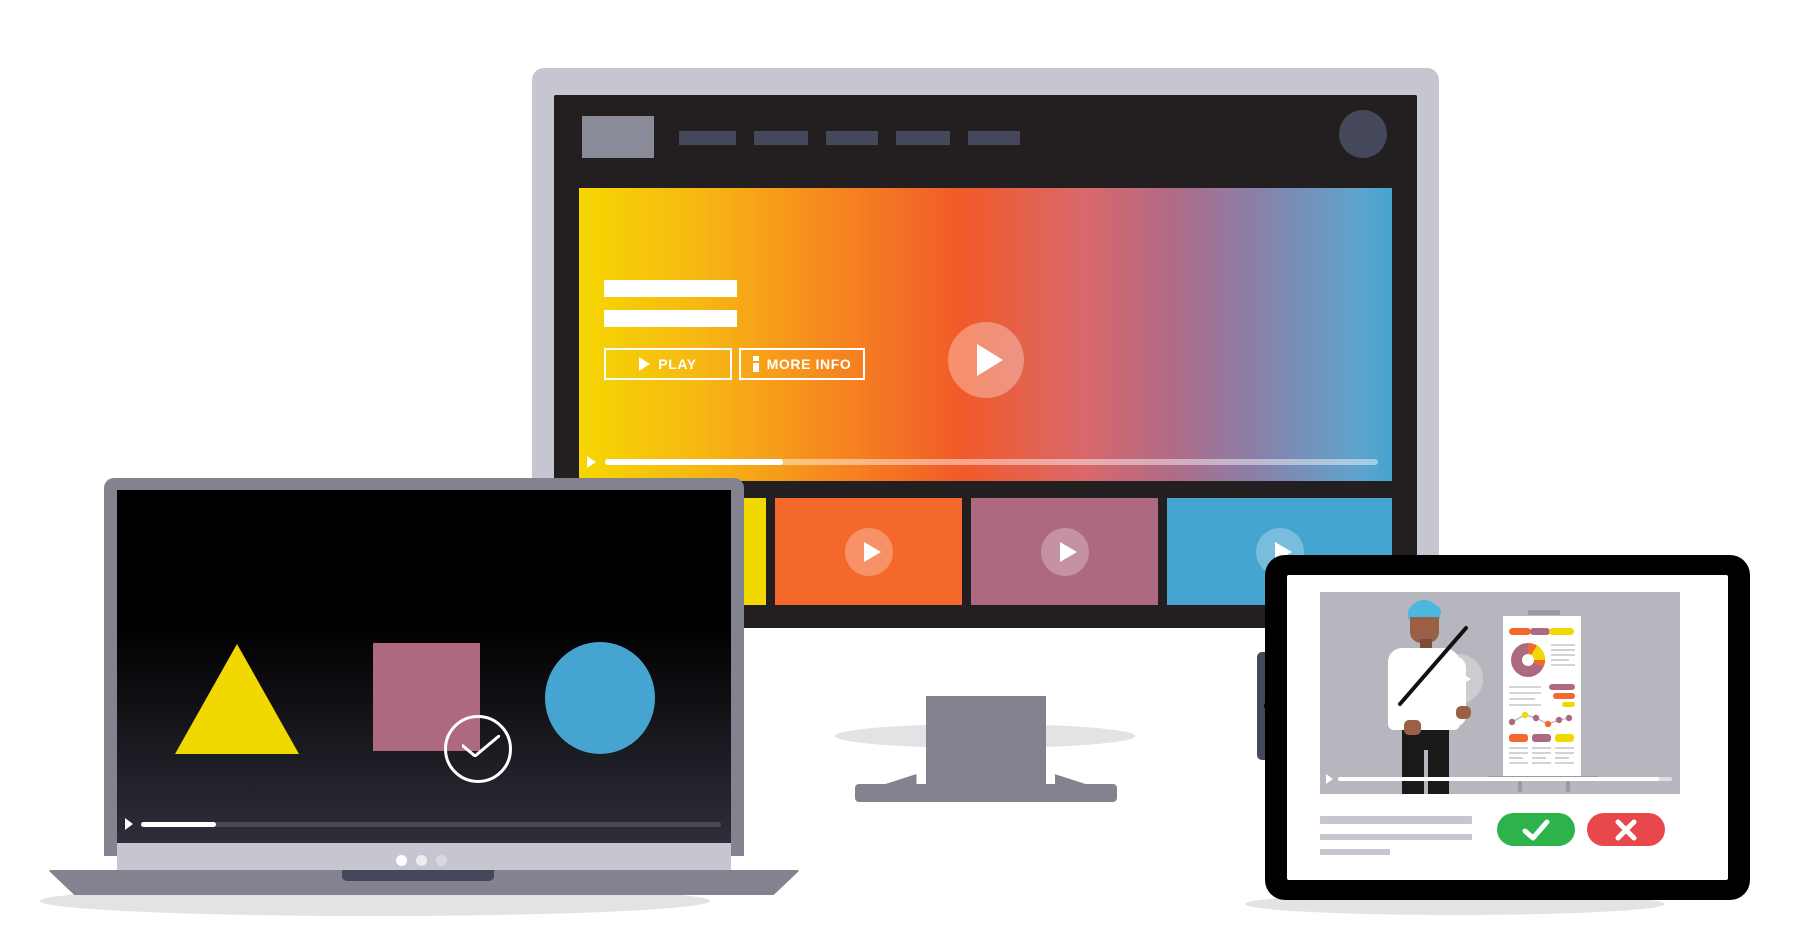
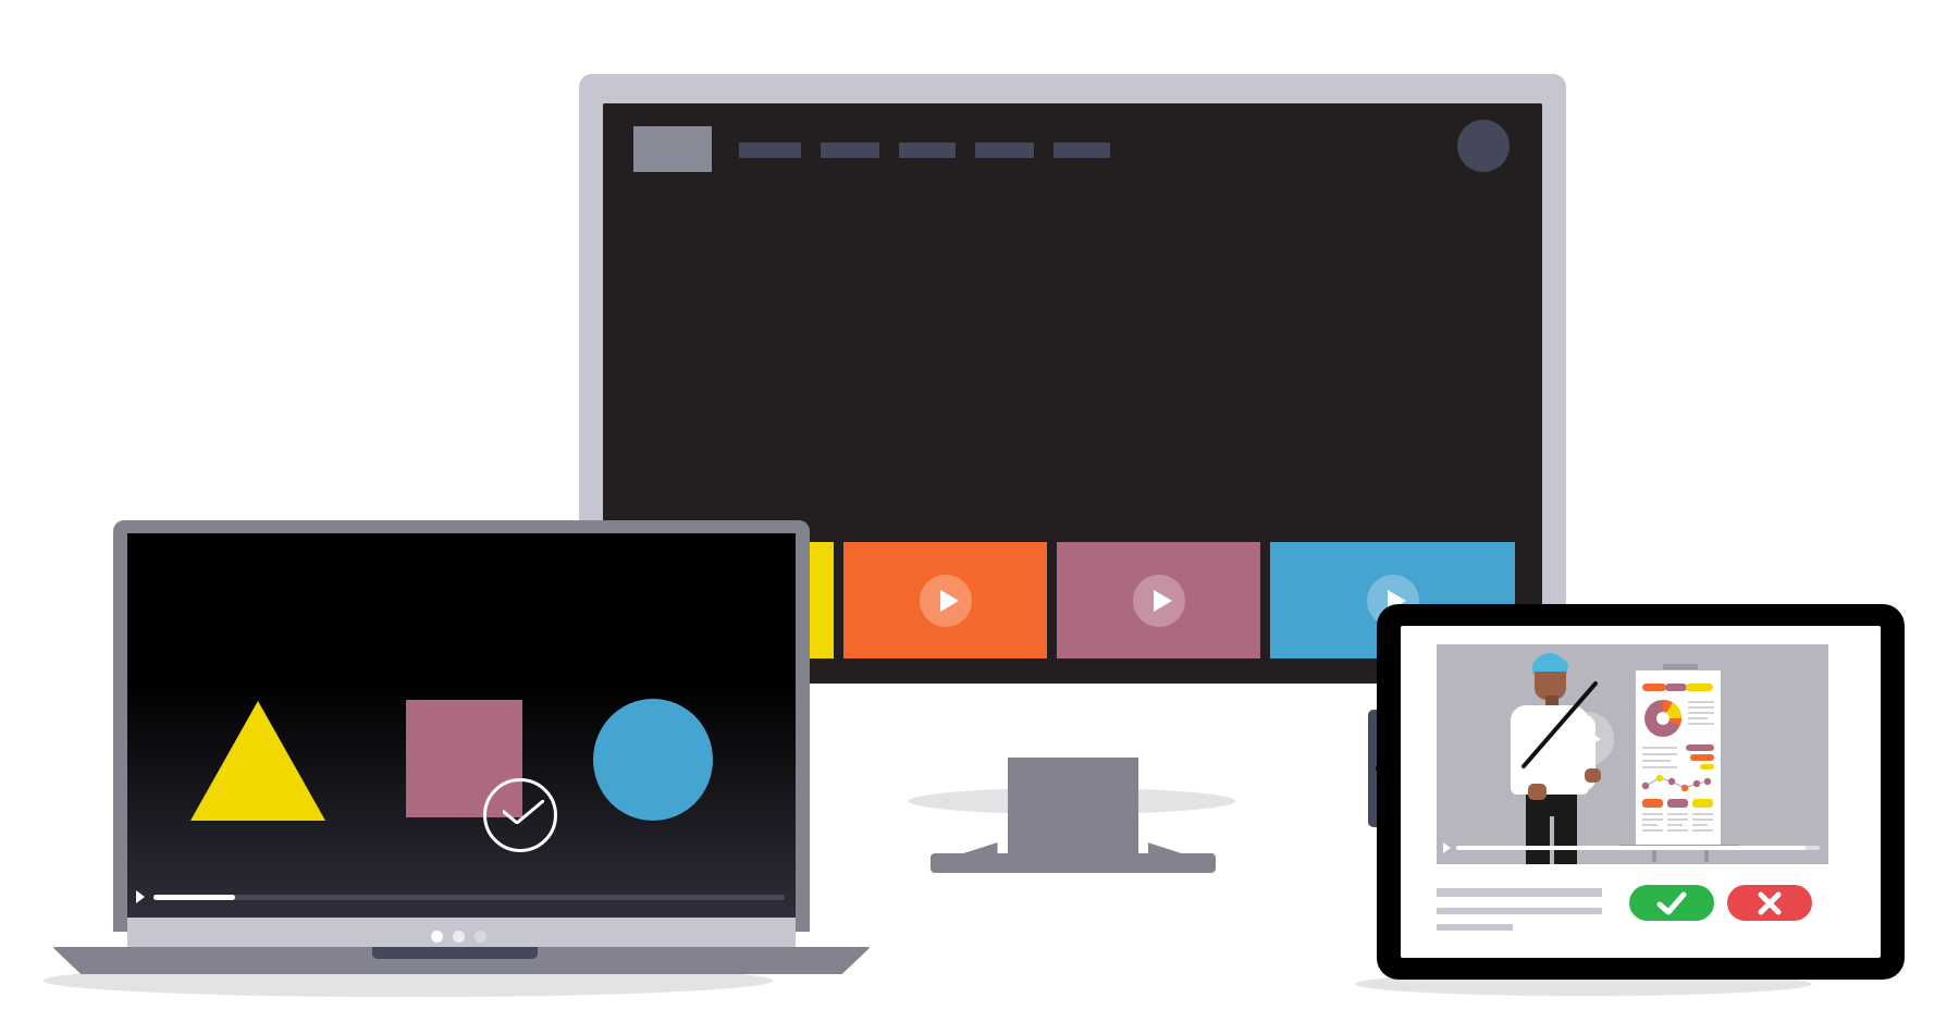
- PLAY
- MORE INFO
